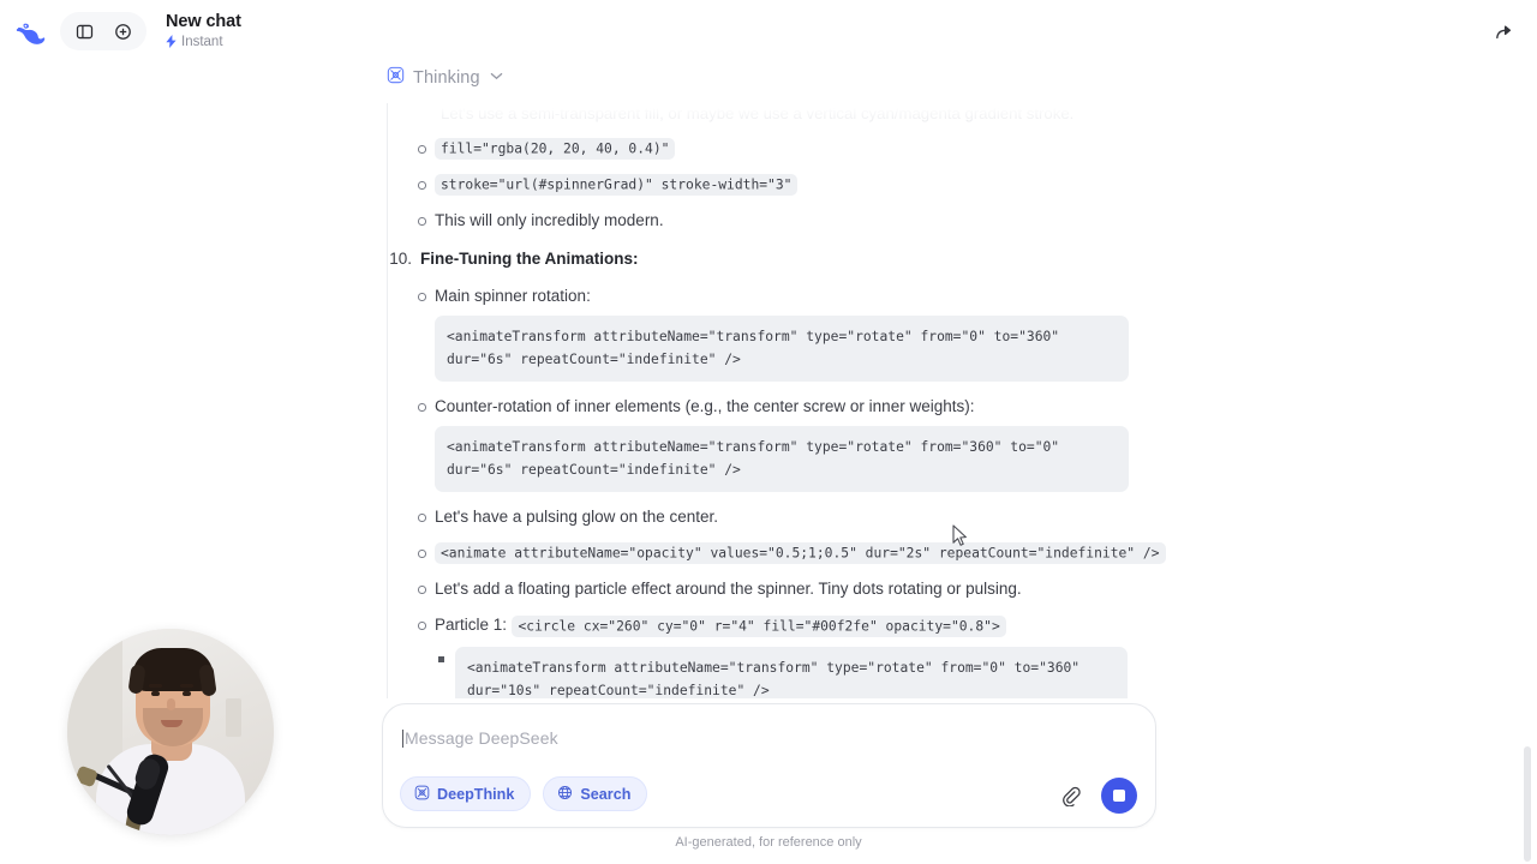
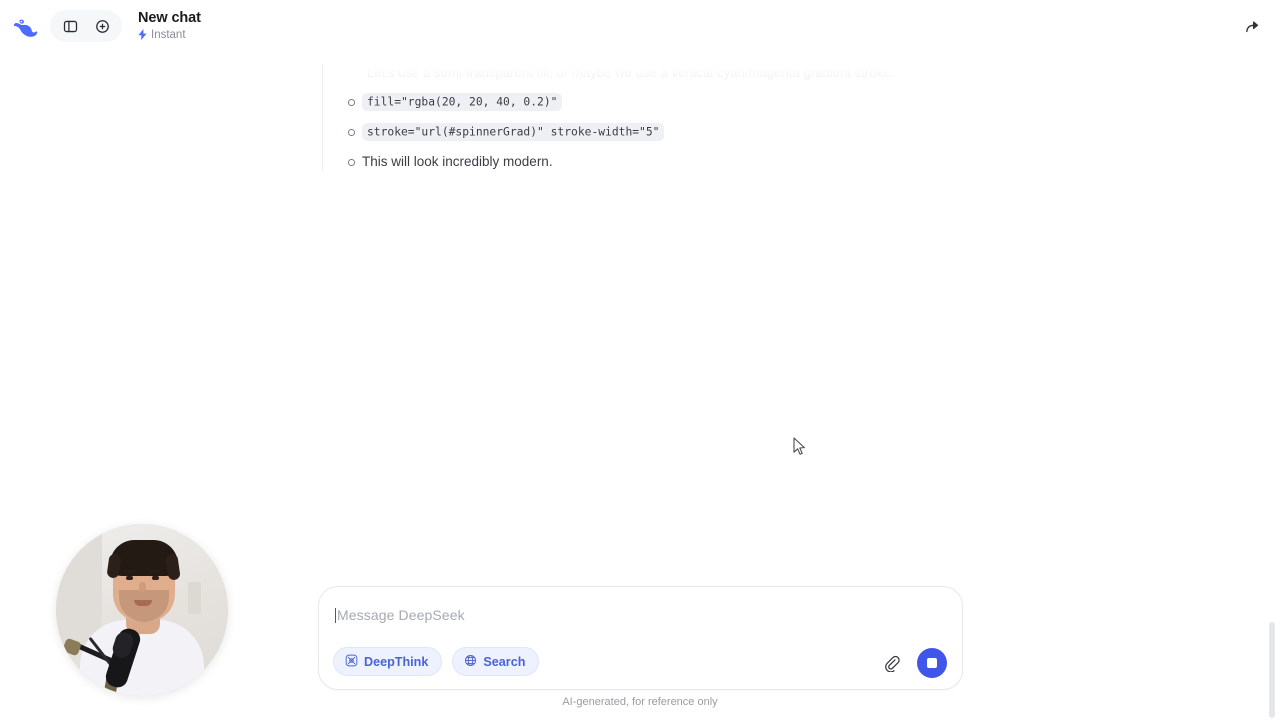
  New chat
  Instant
- Thinking
- fill="rgba(20, 20, 40, 0.4)"
+ fill="rgba(20, 20, 40, 0.2)"
- stroke="url(#spinnerGrad)" stroke-width="3"
+ stroke="url(#spinnerGrad)" stroke-width="5"
- This will only incredibly modern.
+ This will look incredibly modern.
- 10.
- Fine-Tuning the Animations:
- Main spinner rotation:
- <animateTransform attributeName="transform" type="rotate" from="0" to="360" dur="6s" repeatCount="indefinite" />
- Counter-rotation of inner elements (e.g., the center screw or inner weights):
- <animateTransform attributeName="transform" type="rotate" from="360" to="0" dur="6s" repeatCount="indefinite" />
- Let's have a pulsing glow on the center.
- <animate attributeName="opacity" values="0.5;1;0.5" dur="2s" repeatCount="indefinite" />
- Let's add a floating particle effect around the spinner. Tiny dots rotating or pulsing.
- Particle 1: <circle cx="260" cy="0" r="4" fill="#00f2fe" opacity="0.8">
- <animateTransform attributeName="transform" type="rotate" from="0" to="360" dur="10s" repeatCount="indefinite" />
  Message DeepSeek
  DeepThink
  Search
  AI-generated, for reference only
